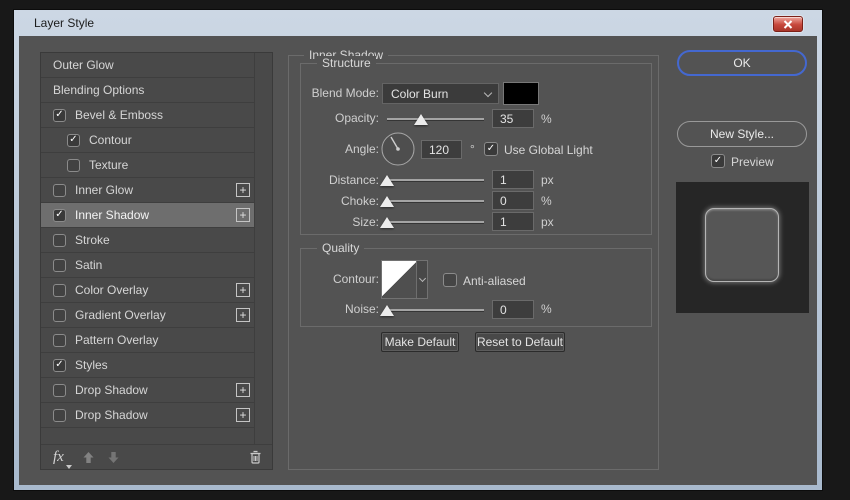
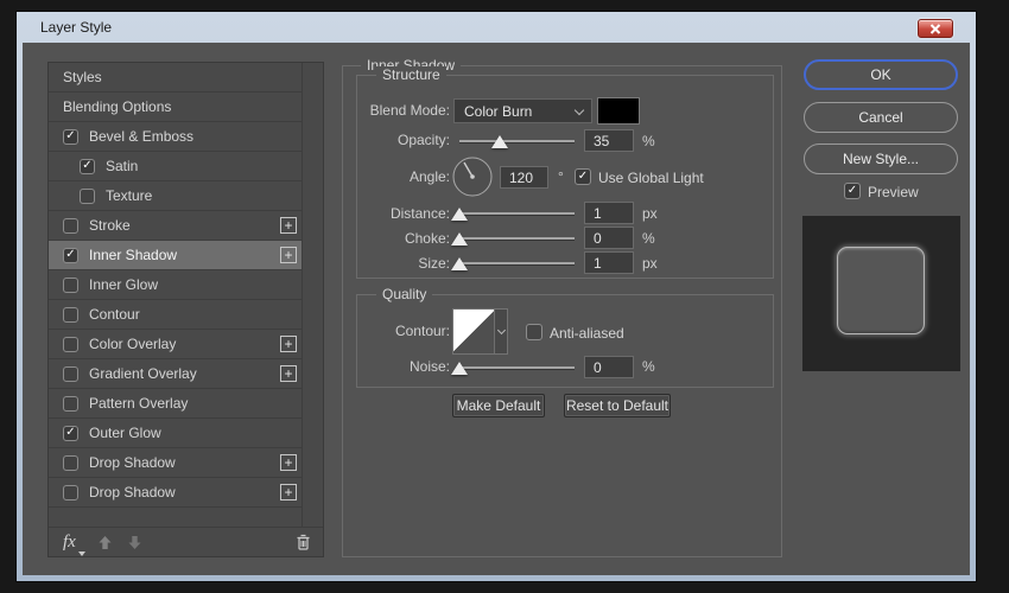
  Layer Style
- Outer Glow
+ Styles
  Blending Options
  ✓
  Bevel & Emboss
  ✓
- Contour
+ Satin
  Texture
- Inner Glow
+ Stroke
  +
  ✓
  Inner Shadow
  +
- Stroke
+ Inner Glow
- Satin
+ Contour
  Color Overlay
  +
  Gradient Overlay
  +
  Pattern Overlay
  ✓
- Styles
+ Outer Glow
  Drop Shadow
  +
  Drop Shadow
  +
  fx
  Inner Shadow
  Structure
  Blend Mode:
  Color Burn
  Opacity:
  35
  %
  Angle:
  120
  °
  ✓
  Use Global Light
  Distance:
  1
  px
  Choke:
  0
  %
  Size:
  1
  px
  Quality
  Contour:
  Anti-aliased
  Noise:
  0
  %
  Make Default
  Reset to Default
  OK
+ Cancel
  New Style...
  ✓
  Preview
